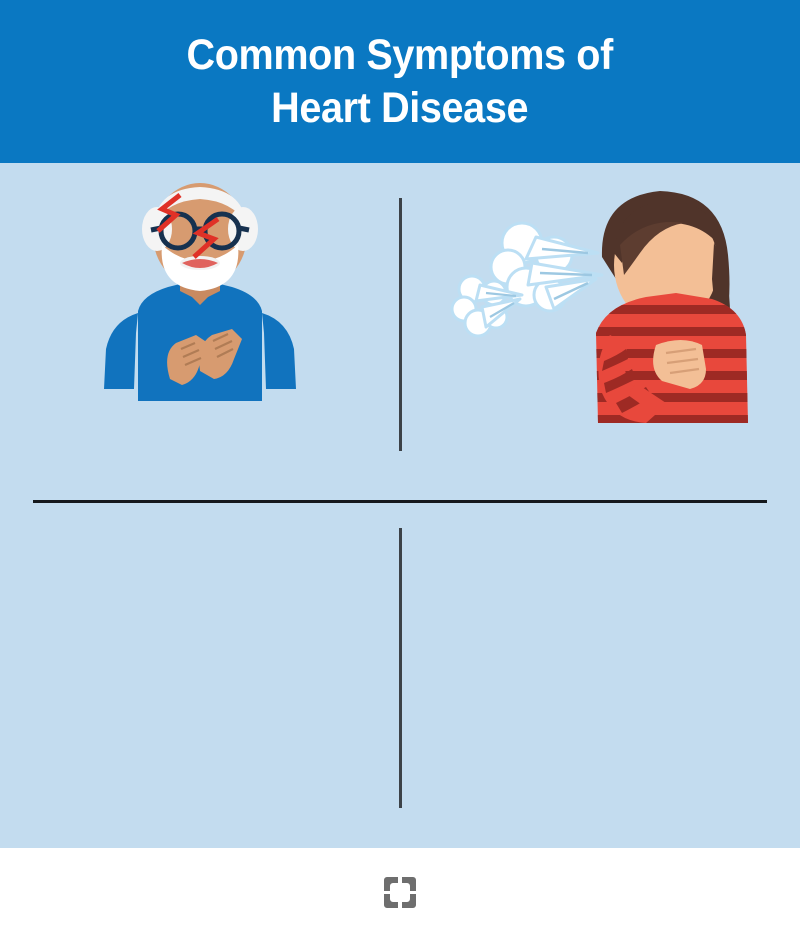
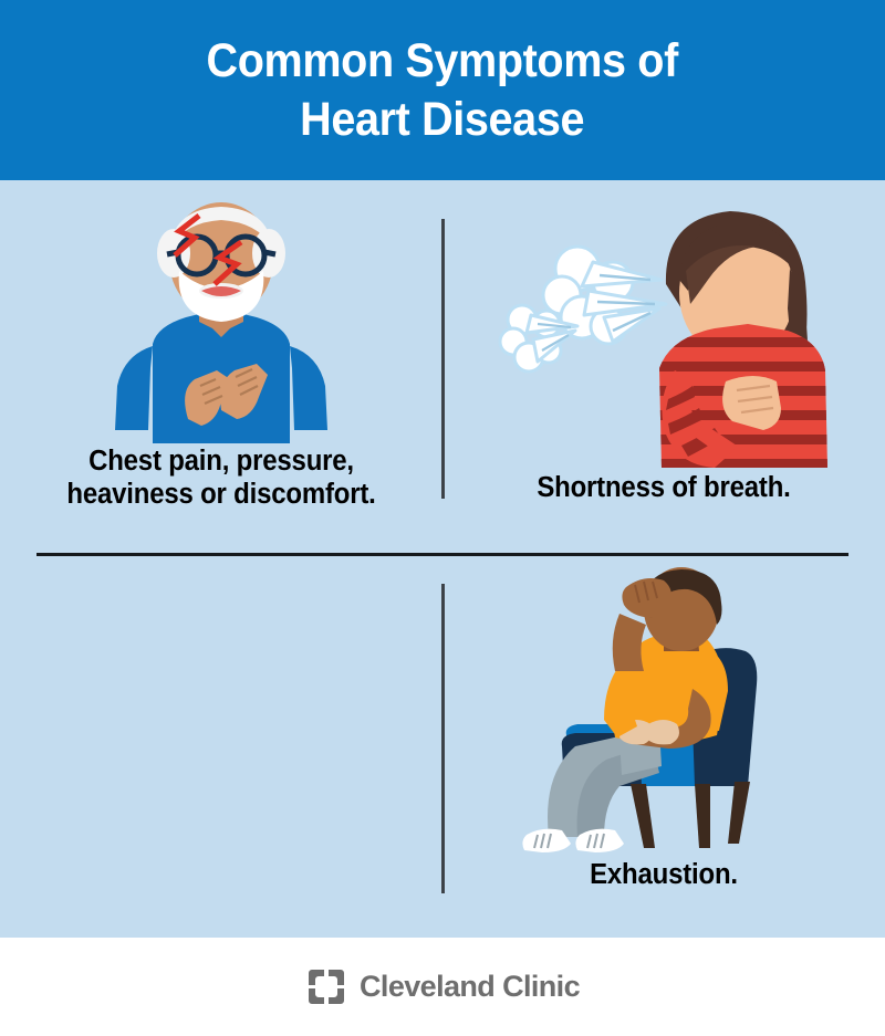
  Common Symptoms of
  Heart Disease
+ Chest pain, pressure,
+ heaviness or discomfort.
+ Shortness of breath.
+ Exhaustion.
+ Cleveland Clinic
